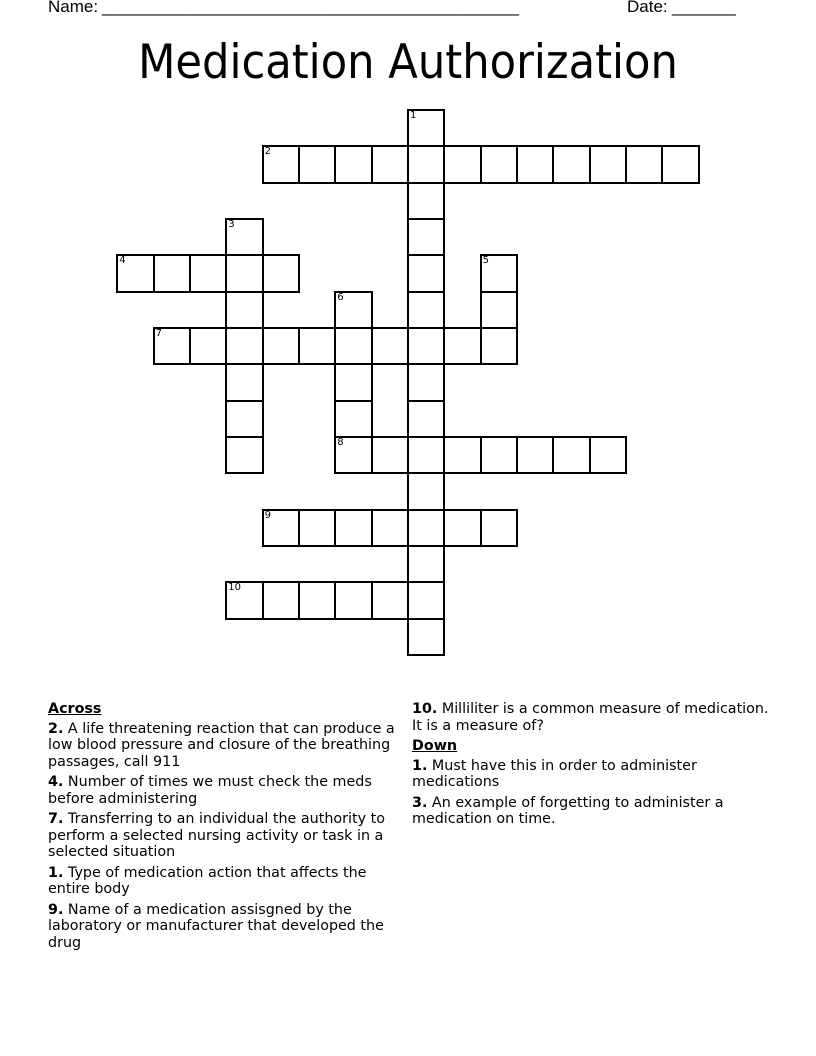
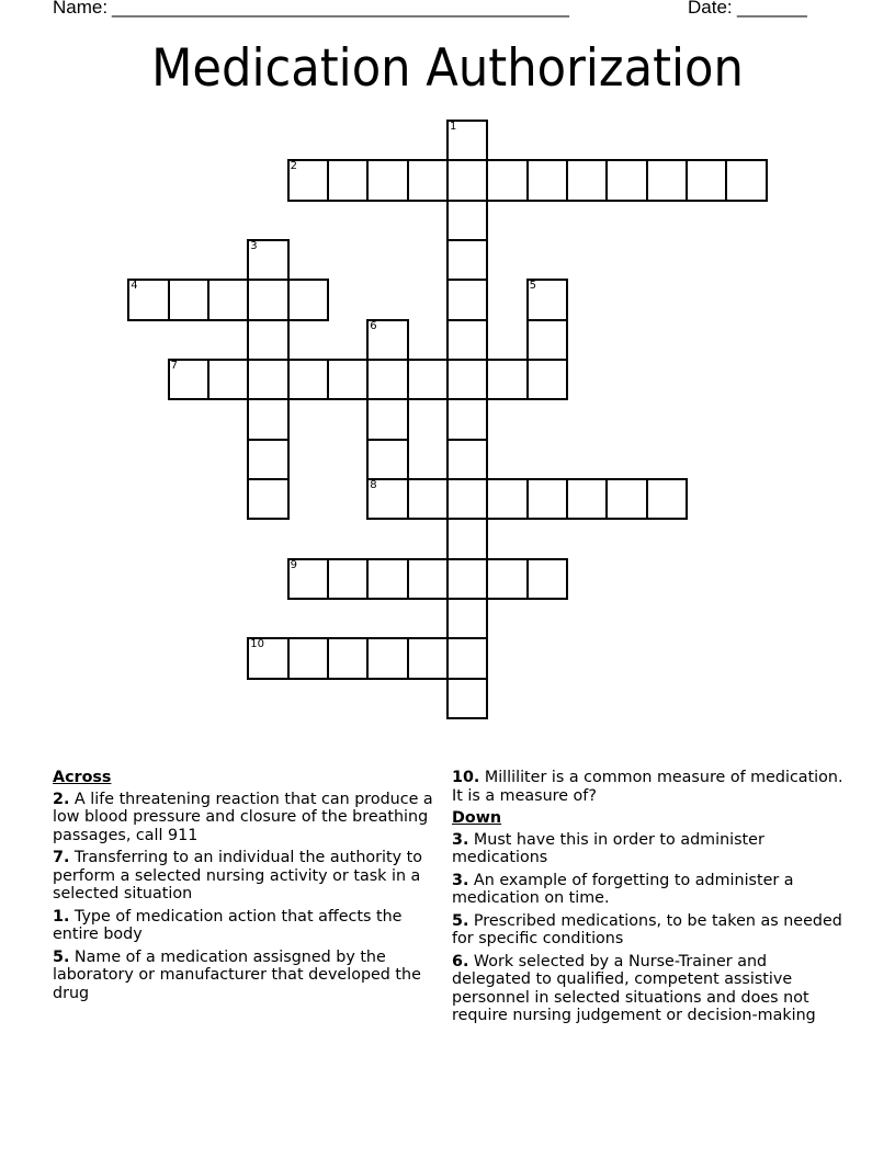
  Name:
  ______________________________________________
  Date:
  _______
  Medication Authorization
  1
  2
  3
  4
  5
  6
  8
  7
  9
  10
  Across
  2. A life threatening reaction that can produce a low blood pressure and closure of the breathing passages, call 911
- 4. Number of times we must check the meds before administering
  7. Transferring to an individual the authority to perform a selected nursing activity or task in a selected situation
  1. Type of medication action that affects the entire body
- 9. Name of a medication assisgned by the laboratory or manufacturer that developed the drug
+ 5. Name of a medication assisgned by the laboratory or manufacturer that developed the drug
  10. Milliliter is a common measure of medication. It is a measure of?
  Down
- 1. Must have this in order to administer medications
+ 3. Must have this in order to administer medications
  3. An example of forgetting to administer a medication on time.
+ 5. Prescribed medications, to be taken as needed for specific conditions
+ 6. Work selected by a Nurse-Trainer and delegated to qualified, competent assistive personnel in selected situations and does not require nursing judgement or decision-making
